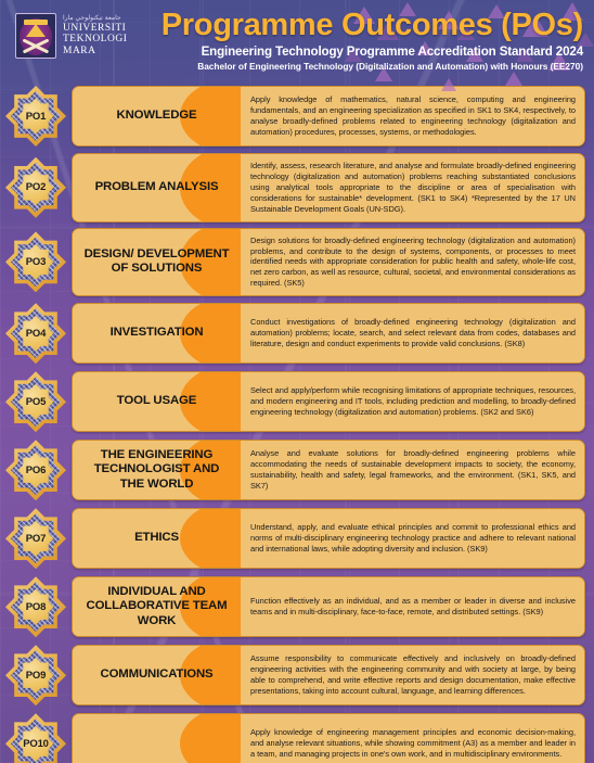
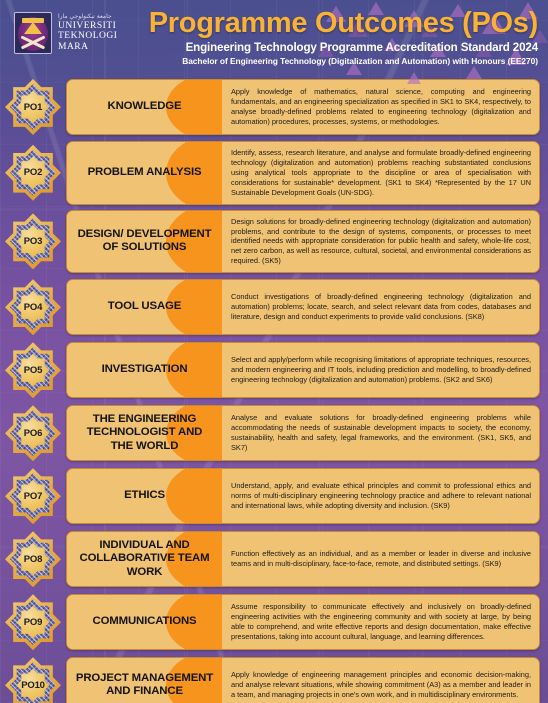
  UNIVERSITI
  TEKNOLOGI
  MARA
  Programme Outcomes (POs)
  Engineering Technology Programme Accreditation Standard 2024
  Bachelor of Engineering Technology (Digitalization and Automation) with Honours (EE270)
  PO1
  KNOWLEDGE
  Apply knowledge of mathematics, natural science, computing and engineering fundamentals, and an engineering specialization as specified in SK1 to SK4, respectively, to analyse broadly-defined problems related to engineering technology (digitalization and automation) procedures, processes, systems, or methodologies.
  PO2
  PROBLEM ANALYSIS
  Identify, assess, research literature, and analyse and formulate broadly-defined engineering technology (digitalization and automation) problems reaching substantiated conclusions using analytical tools appropriate to the discipline or area of specialisation with considerations for sustainable* development. (SK1 to SK4) *Represented by the 17 UN Sustainable Development Goals (UN-SDG).
  PO3
  DESIGN/ DEVELOPMENT OF SOLUTIONS
  Design solutions for broadly-defined engineering technology (digitalization and automation) problems, and contribute to the design of systems, components, or processes to meet identified needs with appropriate consideration for public health and safety, whole-life cost, net zero carbon, as well as resource, cultural, societal, and environmental considerations as required. (SK5)
  PO4
- INVESTIGATION
+ TOOL USAGE
  Conduct investigations of broadly-defined engineering technology (digitalization and automation) problems; locate, search, and select relevant data from codes, databases and literature, design and conduct experiments to provide valid conclusions. (SK8)
  PO5
- TOOL USAGE
+ INVESTIGATION
  Select and apply/perform while recognising limitations of appropriate techniques, resources, and modern engineering and IT tools, including prediction and modelling, to broadly-defined engineering technology (digitalization and automation) problems. (SK2 and SK6)
  PO6
  THE ENGINEERING TECHNOLOGIST AND THE WORLD
  Analyse and evaluate solutions for broadly-defined engineering problems while accommodating the needs of sustainable development impacts to society, the economy, sustainability, health and safety, legal frameworks, and the environment. (SK1, SK5, and SK7)
  PO7
  ETHICS
  Understand, apply, and evaluate ethical principles and commit to professional ethics and norms of multi-disciplinary engineering technology practice and adhere to relevant national and international laws, while adopting diversity and inclusion. (SK9)
  PO8
  INDIVIDUAL AND COLLABORATIVE TEAM WORK
  Function effectively as an individual, and as a member or leader in diverse and inclusive teams and in multi-disciplinary, face-to-face, remote, and distributed settings. (SK9)
  PO9
  COMMUNICATIONS
  Assume responsibility to communicate effectively and inclusively on broadly-defined engineering activities with the engineering community and with society at large, by being able to comprehend, and write effective reports and design documentation, make effective presentations, taking into account cultural, language, and learning differences.
  PO10
+ PROJECT MANAGEMENT AND FINANCE
  Apply knowledge of engineering management principles and economic decision-making, and analyse relevant situations, while showing commitment (A3) as a member and leader in a team, and managing projects in one's own work, and in multidisciplinary environments.
